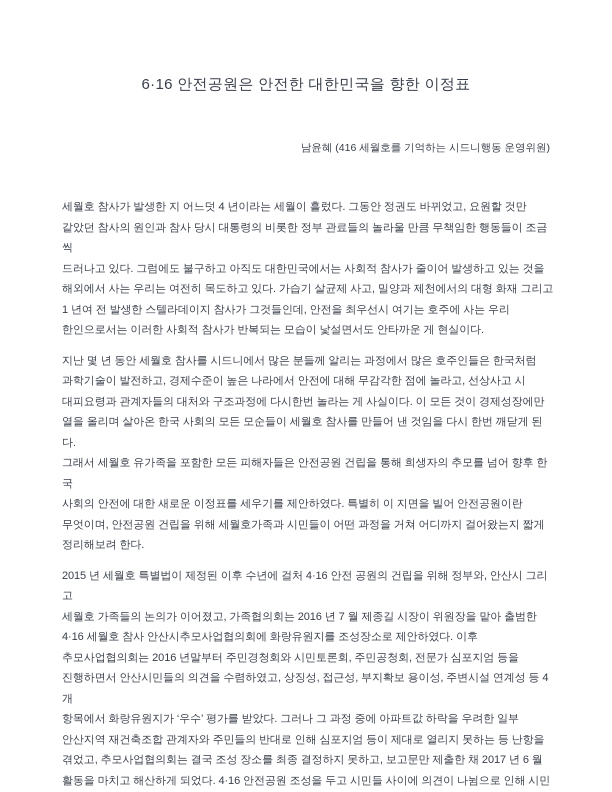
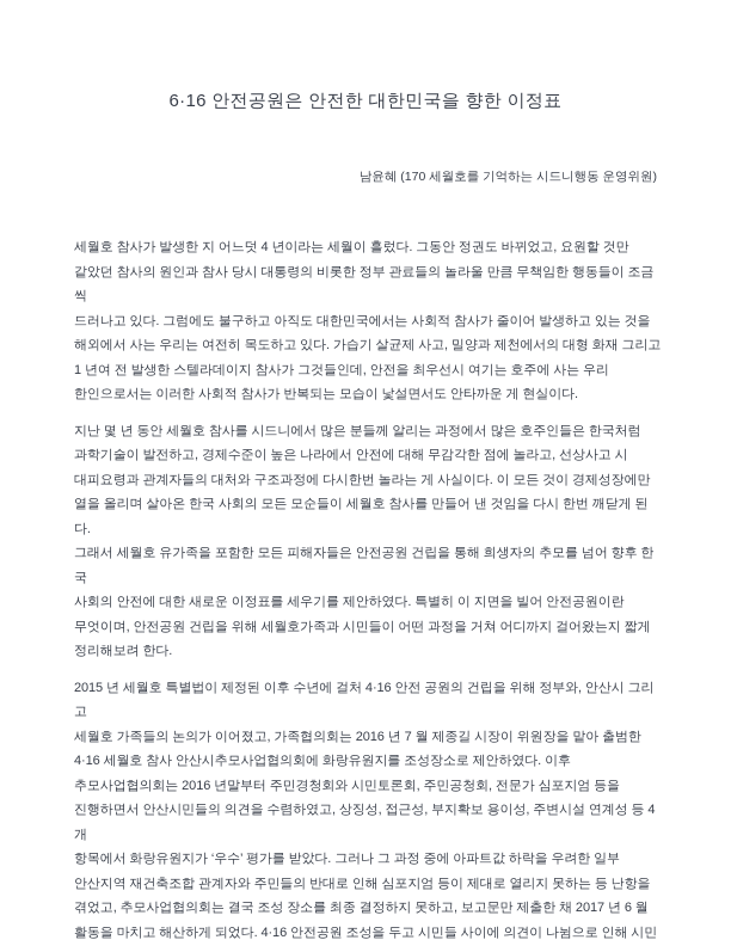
  6·16 안전공원은 안전한 대한민국을 향한 이정표
- 남윤혜 (416 세월호를 기억하는 시드니행동 운영위원)
+ 남윤혜 (170 세월호를 기억하는 시드니행동 운영위원)
  세월호 참사가 발생한 지 어느덧 4 년이라는 세월이 흘렀다. 그동안 정권도 바뀌었고, 요원할 것만
  같았던 참사의 원인과 참사 당시 대통령의 비롯한 정부 관료들의 놀라울 만큼 무책임한 행동들이 조금씩
  드러나고 있다. 그럼에도 불구하고 아직도 대한민국에서는 사회적 참사가 줄이어 발생하고 있는 것을
  해외에서 사는 우리는 여전히 목도하고 있다. 가습기 살균제 사고, 밀양과 제천에서의 대형 화재 그리고
  1 년여 전 발생한 스텔라데이지 참사가 그것들인데, 안전을 최우선시 여기는 호주에 사는 우리
  한인으로서는 이러한 사회적 참사가 반복되는 모습이 낯설면서도 안타까운 게 현실이다.
  지난 몇 년 동안 세월호 참사를 시드니에서 많은 분들께 알리는 과정에서 많은 호주인들은 한국처럼
  과학기술이 발전하고, 경제수준이 높은 나라에서 안전에 대해 무감각한 점에 놀라고, 선상사고 시
  대피요령과 관계자들의 대처와 구조과정에 다시한번 놀라는 게 사실이다. 이 모든 것이 경제성장에만
  열을 올리며 살아온 한국 사회의 모든 모순들이 세월호 참사를 만들어 낸 것임을 다시 한번 깨닫게 된다.
  그래서 세월호 유가족을 포함한 모든 피해자들은 안전공원 건립을 통해 희생자의 추모를 넘어 향후 한국
  사회의 안전에 대한 새로운 이정표를 세우기를 제안하였다. 특별히 이 지면을 빌어 안전공원이란
  무엇이며, 안전공원 건립을 위해 세월호가족과 시민들이 어떤 과정을 거쳐 어디까지 걸어왔는지 짧게
  정리해보려 한다.
  2015 년 세월호 특별법이 제정된 이후 수년에 걸처 4·16 안전 공원의 건립을 위해 정부와, 안산시 그리고
  세월호 가족들의 논의가 이어졌고, 가족협의회는 2016 년 7 월 제종길 시장이 위원장을 맡아 출범한
  4·16 세월호 참사 안산시추모사업협의회에 화랑유원지를 조성장소로 제안하였다. 이후
  추모사업협의회는 2016 년말부터 주민경청회와 시민토론회, 주민공청회, 전문가 심포지엄 등을
  진행하면서 안산시민들의 의견을 수렴하였고, 상징성, 접근성, 부지확보 용이성, 주변시설 연계성 등 4 개
  항목에서 화랑유원지가 ‘우수’ 평가를 받았다. 그러나 그 과정 중에 아파트값 하락을 우려한 일부
  안산지역 재건축조합 관계자와 주민들의 반대로 인해 심포지엄 등이 제대로 열리지 못하는 등 난항을
  겪었고, 추모사업협의회는 결국 조성 장소를 최종 결정하지 못하고, 보고문만 제출한 채 2017 년 6 월
  활동을 마치고 해산하게 되었다. 4·16 안전공원 조성을 두고 시민들 사이에 의견이 나뉨으로 인해 시민
